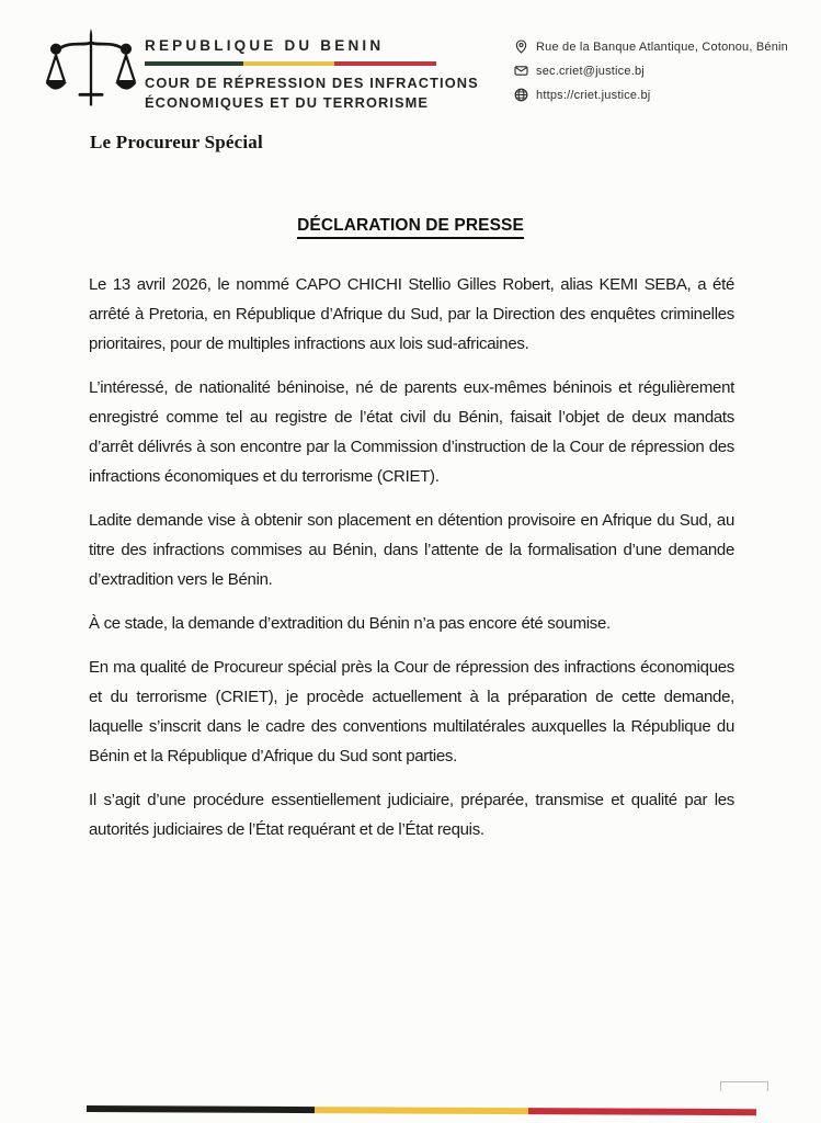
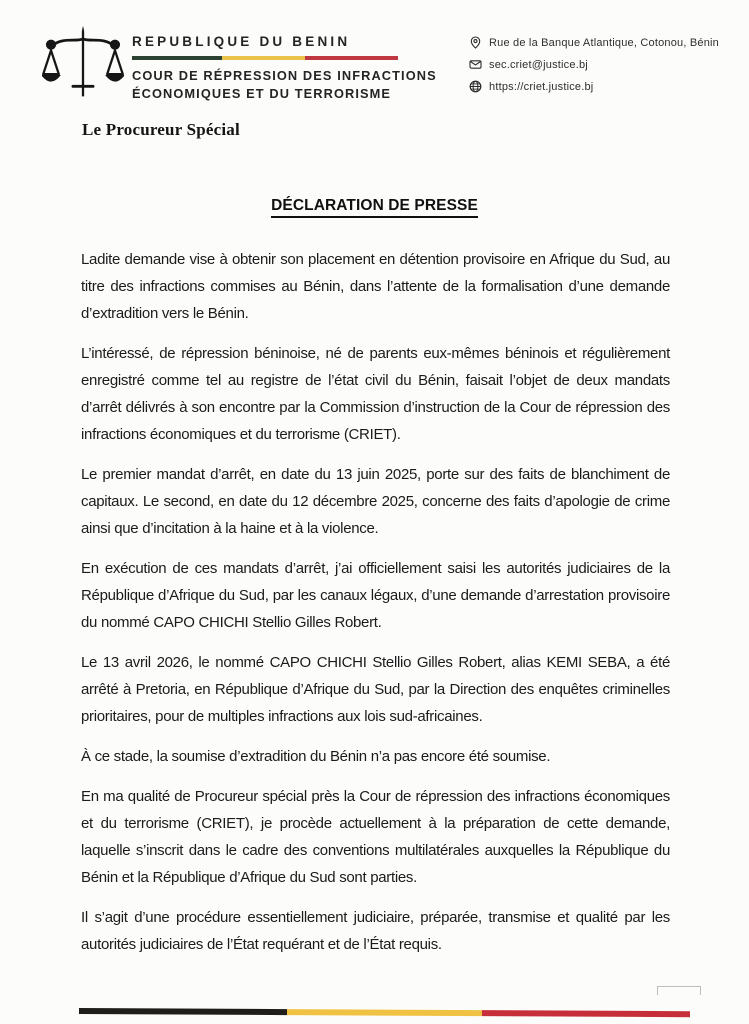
  REPUBLIQUE DU BENIN
  COUR DE RÉPRESSION DES INFRACTIONS
  ÉCONOMIQUES ET DU TERRORISME
  Rue de la Banque Atlantique, Cotonou, Bénin
  sec.criet@justice.bj
  https://criet.justice.bj
  Le Procureur Spécial
  DÉCLARATION DE PRESSE
- Le 13 avril 2026, le nommé CAPO CHICHI Stellio Gilles Robert, alias KEMI SEBA, a été arrêté à Pretoria, en République d’Afrique du Sud, par la Direction des enquêtes criminelles prioritaires, pour de multiples infractions aux lois sud-africaines.
+ Ladite demande vise à obtenir son placement en détention provisoire en Afrique du Sud, au titre des infractions commises au Bénin, dans l’attente de la formalisation d’une demande d’extradition vers le Bénin.
- L’intéressé, de nationalité béninoise, né de parents eux-mêmes béninois et régulièrement enregistré comme tel au registre de l’état civil du Bénin, faisait l’objet de deux mandats d’arrêt délivrés à son encontre par la Commission d’instruction de la Cour de répression des infractions économiques et du terrorisme (CRIET).
+ L’intéressé, de répression béninoise, né de parents eux-mêmes béninois et régulièrement enregistré comme tel au registre de l’état civil du Bénin, faisait l’objet de deux mandats d’arrêt délivrés à son encontre par la Commission d’instruction de la Cour de répression des infractions économiques et du terrorisme (CRIET).
+ Le premier mandat d’arrêt, en date du 13 juin 2025, porte sur des faits de blanchiment de capitaux. Le second, en date du 12 décembre 2025, concerne des faits d’apologie de crime ainsi que d’incitation à la haine et à la violence.
+ En exécution de ces mandats d’arrêt, j’ai officiellement saisi les autorités judiciaires de la République d’Afrique du Sud, par les canaux légaux, d’une demande d’arrestation provisoire du nommé CAPO CHICHI Stellio Gilles Robert.
- Ladite demande vise à obtenir son placement en détention provisoire en Afrique du Sud, au titre des infractions commises au Bénin, dans l’attente de la formalisation d’une demande d’extradition vers le Bénin.
+ Le 13 avril 2026, le nommé CAPO CHICHI Stellio Gilles Robert, alias KEMI SEBA, a été arrêté à Pretoria, en République d’Afrique du Sud, par la Direction des enquêtes criminelles prioritaires, pour de multiples infractions aux lois sud-africaines.
- À ce stade, la demande d’extradition du Bénin n’a pas encore été soumise.
+ À ce stade, la soumise d’extradition du Bénin n’a pas encore été soumise.
  En ma qualité de Procureur spécial près la Cour de répression des infractions économiques et du terrorisme (CRIET), je procède actuellement à la préparation de cette demande, laquelle s’inscrit dans le cadre des conventions multilatérales auxquelles la République du Bénin et la République d’Afrique du Sud sont parties.
  Il s’agit d’une procédure essentiellement judiciaire, préparée, transmise et qualité par les autorités judiciaires de l’État requérant et de l’État requis.
